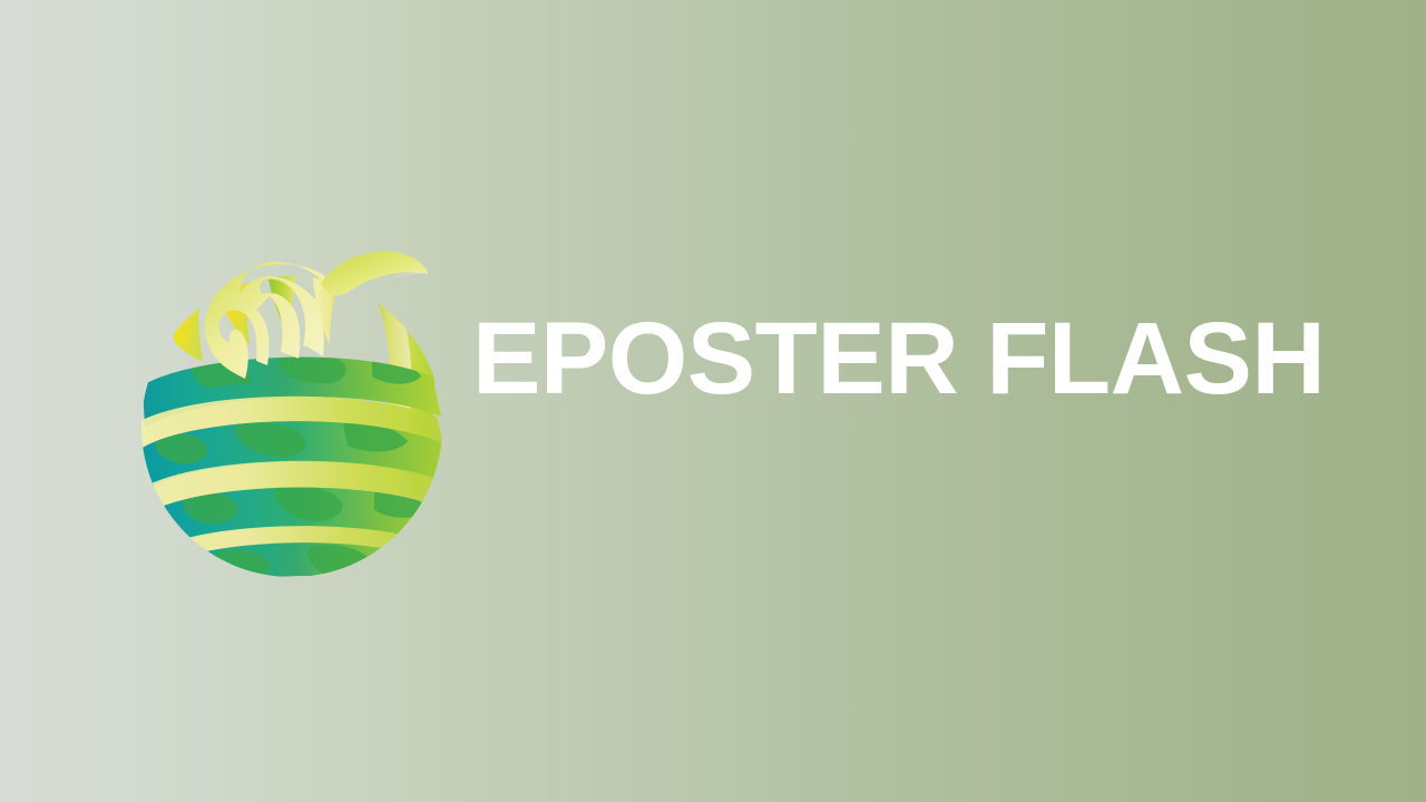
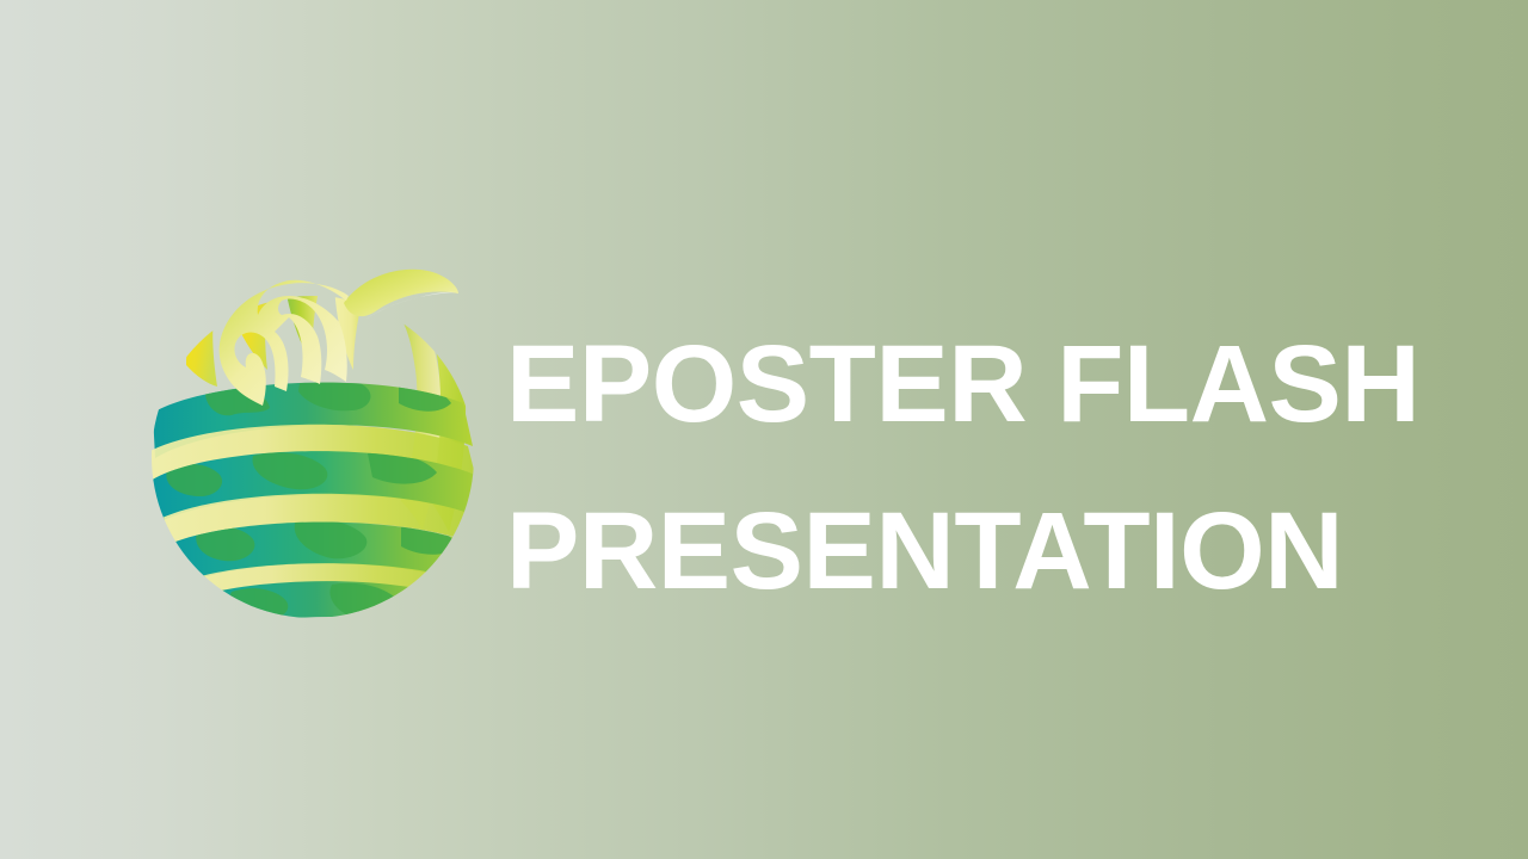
  EPOSTER FLASH
+ PRESENTATION
